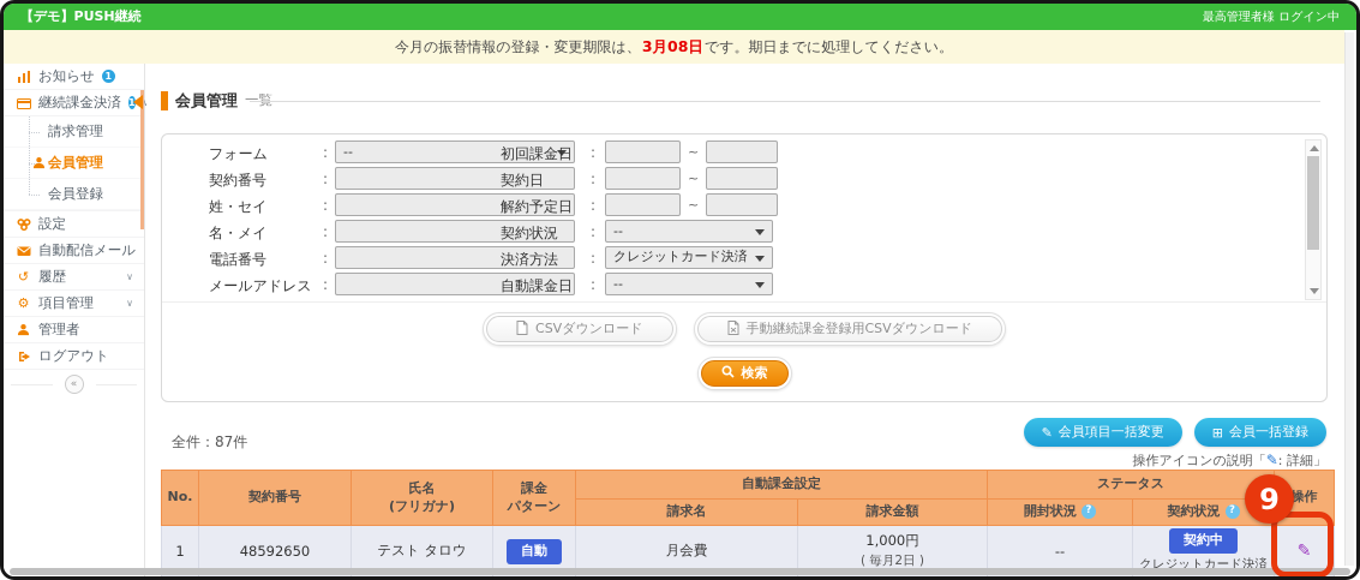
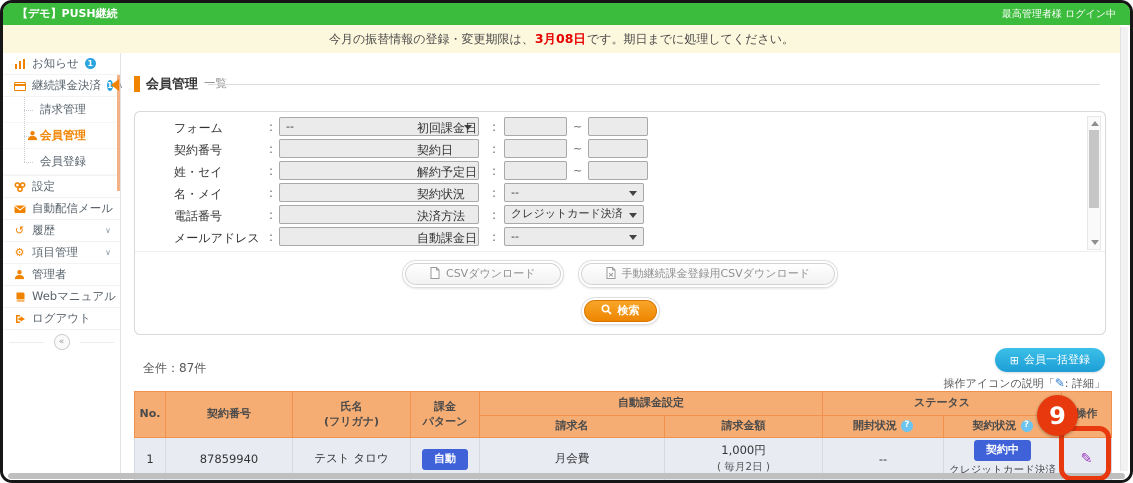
  【デモ】PUSH継続
  最高管理者様 ログイン中
  今月の振替情報の登録・変更期限は、
  3月08日
  です。期日までに処理してください。
  お知らせ
  1
  継続課金決済
  1
  請求管理
  会員管理
  会員登録
  設定
  自動配信メール
  ↺
  履歴
  ∨
  ⚙
  項目管理
  ∨
  管理者
+ Webマニュアル
  ログアウト
  «
  会員管理
  一覧
  フォーム
  :
  --
  契約番号
  :
  姓・セイ
  :
  名・メイ
  :
  電話番号
  :
  メールアドレス
  :
  初回課金日
  :
  ~
  契約日
  :
  ~
  解約予定日
  :
  ~
  契約状況
  :
  --
  決済方法
  :
  クレジットカード決済
  自動課金日
  :
  --
  CSVダウンロード
  手動継続課金登録用CSVダウンロード
  検索
  全件：87件
- ✎
- 会員項目一括変更
  ⊞
  会員一括登録
  操作アイコンの説明「✎: 詳細」
  No.	契約番号	氏名(フリガナ)	課金パターン	自動課金設定	ステータス	操作
  請求名	請求金額	開封状況 ?	契約状況 ?
- 1	48592650	テスト タロウ	自動	月会費	1,000円( 毎月2日 )	--	契約中 クレジットカード決済	✎
+ 1	87859940	テスト タロウ	自動	月会費	1,000円( 毎月2日 )	--	契約中 クレジットカード決済	✎
  9
